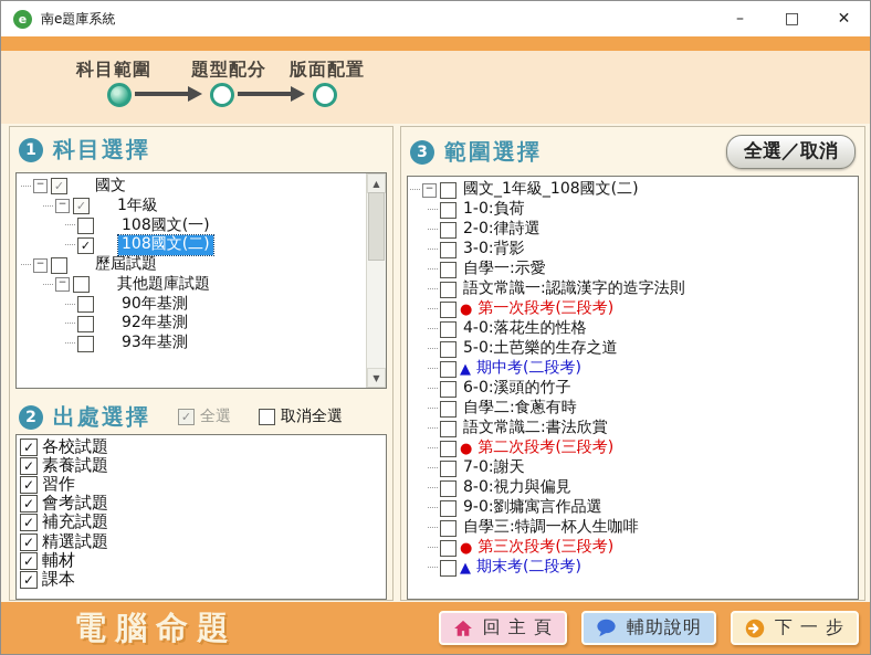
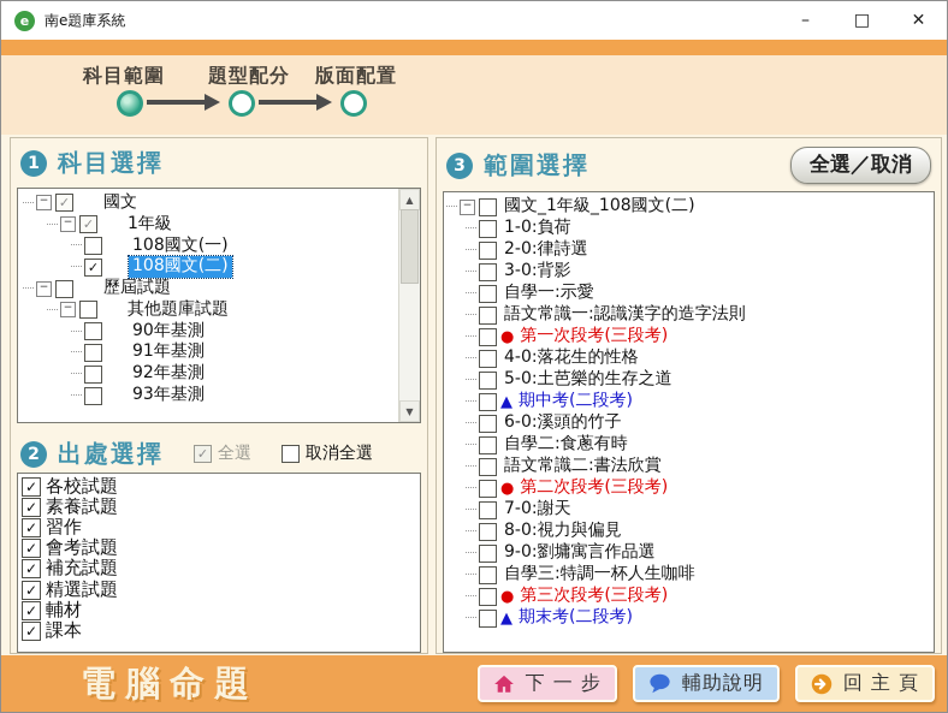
  e
  南e題庫系統
  –
  □
  ✕
  科目範圍
  題型配分
  版面配置
  1
  科目選擇
  −
  ✓
  國文
  −
  ✓
  1年級
  108國文(一)
  ✓
  108國文(二)
  −
  歷屆試題
  −
  其他題庫試題
  90年基測
+ 91年基測
  92年基測
  93年基測
  ▲
  ▼
  2
  出處選擇
  ✓
  全選
  取消全選
  ✓
  各校試題
  ✓
  素養試題
  ✓
  習作
  ✓
  會考試題
  ✓
  補充試題
  ✓
  精選試題
  ✓
  輔材
  ✓
  課本
  3
  範圍選擇
  全選／取消
  −
  國文_1年級_108國文(二)
  1-0:負荷
  2-0:律詩選
  3-0:背影
  自學一:示愛
  語文常識一:認識漢字的造字法則
  ●
  第一次段考(三段考)
  4-0:落花生的性格
  5-0:土芭樂的生存之道
  ▲
  期中考(二段考)
  6-0:溪頭的竹子
  自學二:食蔥有時
  語文常識二:書法欣賞
  ●
  第二次段考(三段考)
  7-0:謝天
  8-0:視力與偏見
  9-0:劉墉寓言作品選
  自學三:特調一杯人生咖啡
  ●
  第三次段考(三段考)
  ▲
  期末考(二段考)
  電腦命題
- 回 主 頁
+ 下 一 步
  輔助說明
- 下 一 步
+ 回 主 頁
